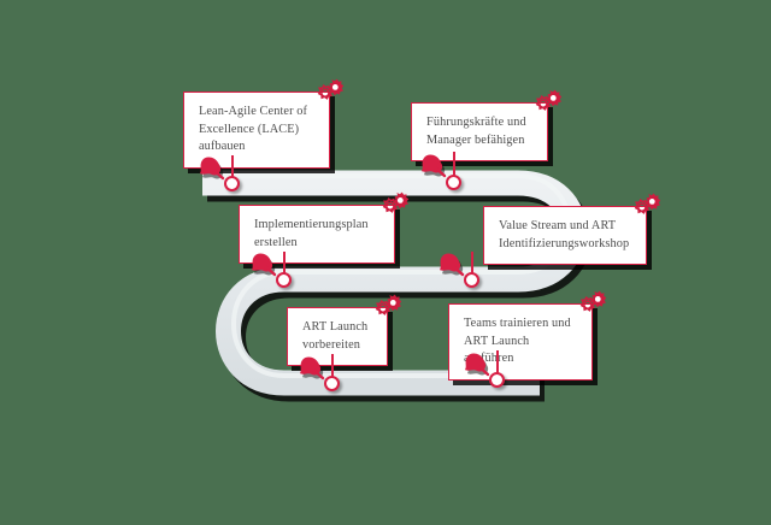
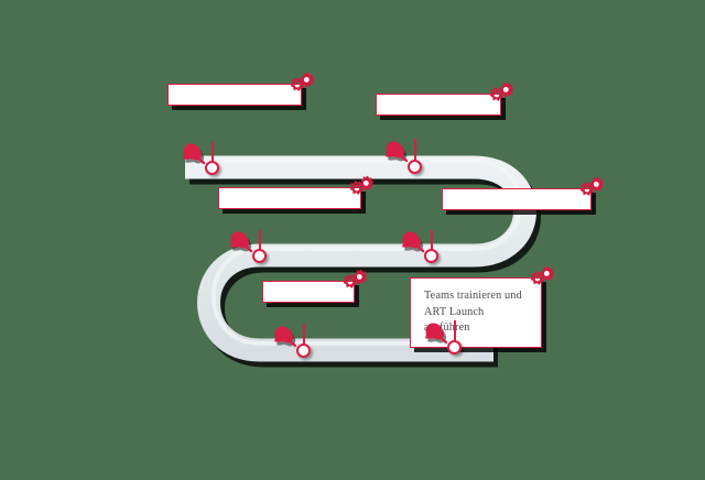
- Lean-Agile Center of
- Excellence (LACE)
- aufbauen
- Führungskräfte und
- Manager befähigen
- Implementierungsplan
- erstellen
- Value Stream und ART
- Identifizierungsworkshop
- ART Launch
- vorbereiten
  Teams trainieren und
  ART Launch ühren
